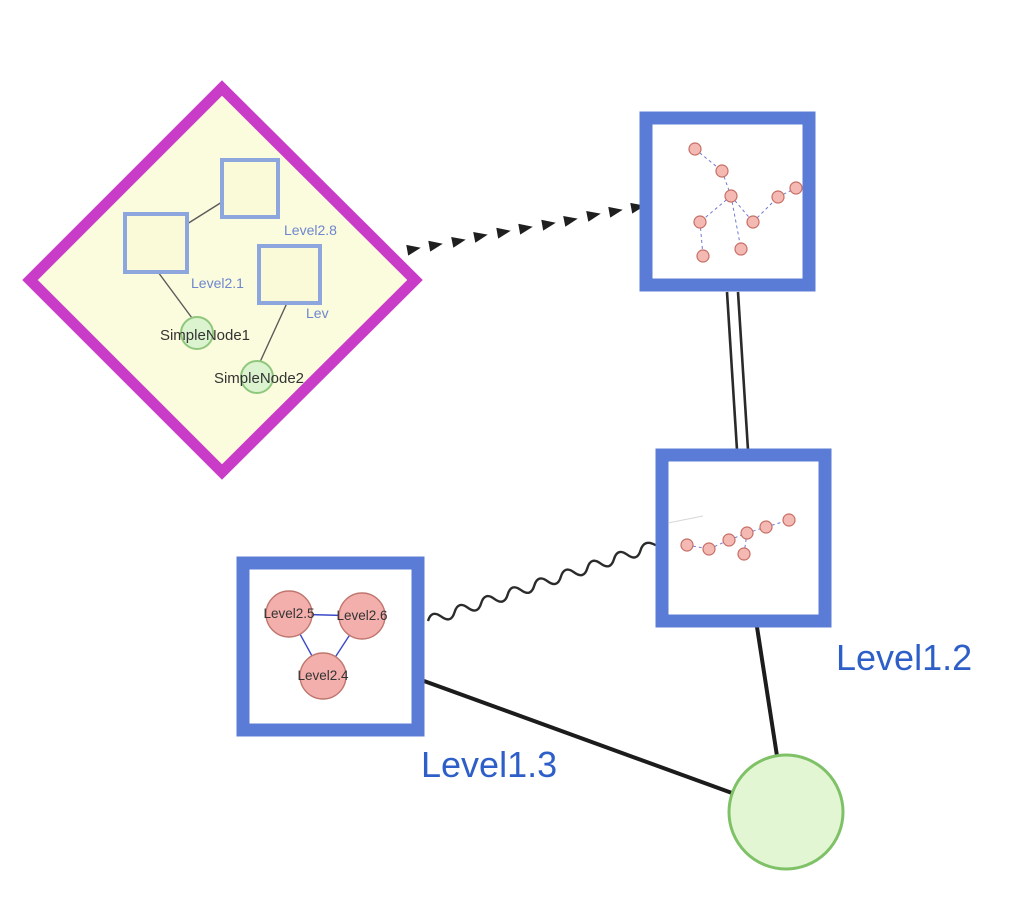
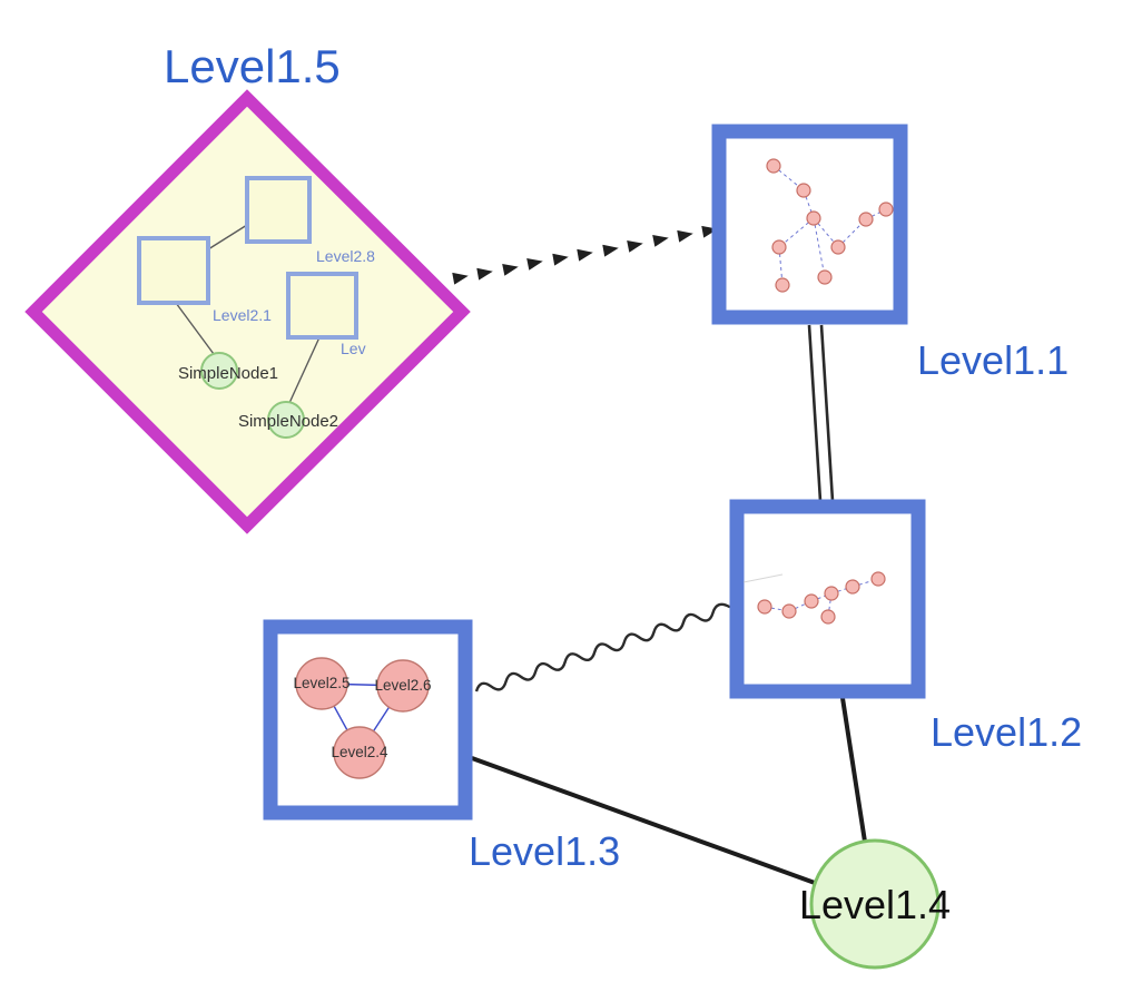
  Level2.8
  Level2.1
  Lev
  SimpleNode1
  SimpleNode2
  Level2.5
  Level2.6
  Level2.4
+ Level1.4
+ Level1.5
+ Level1.1
  Level1.2
  Level1.3
